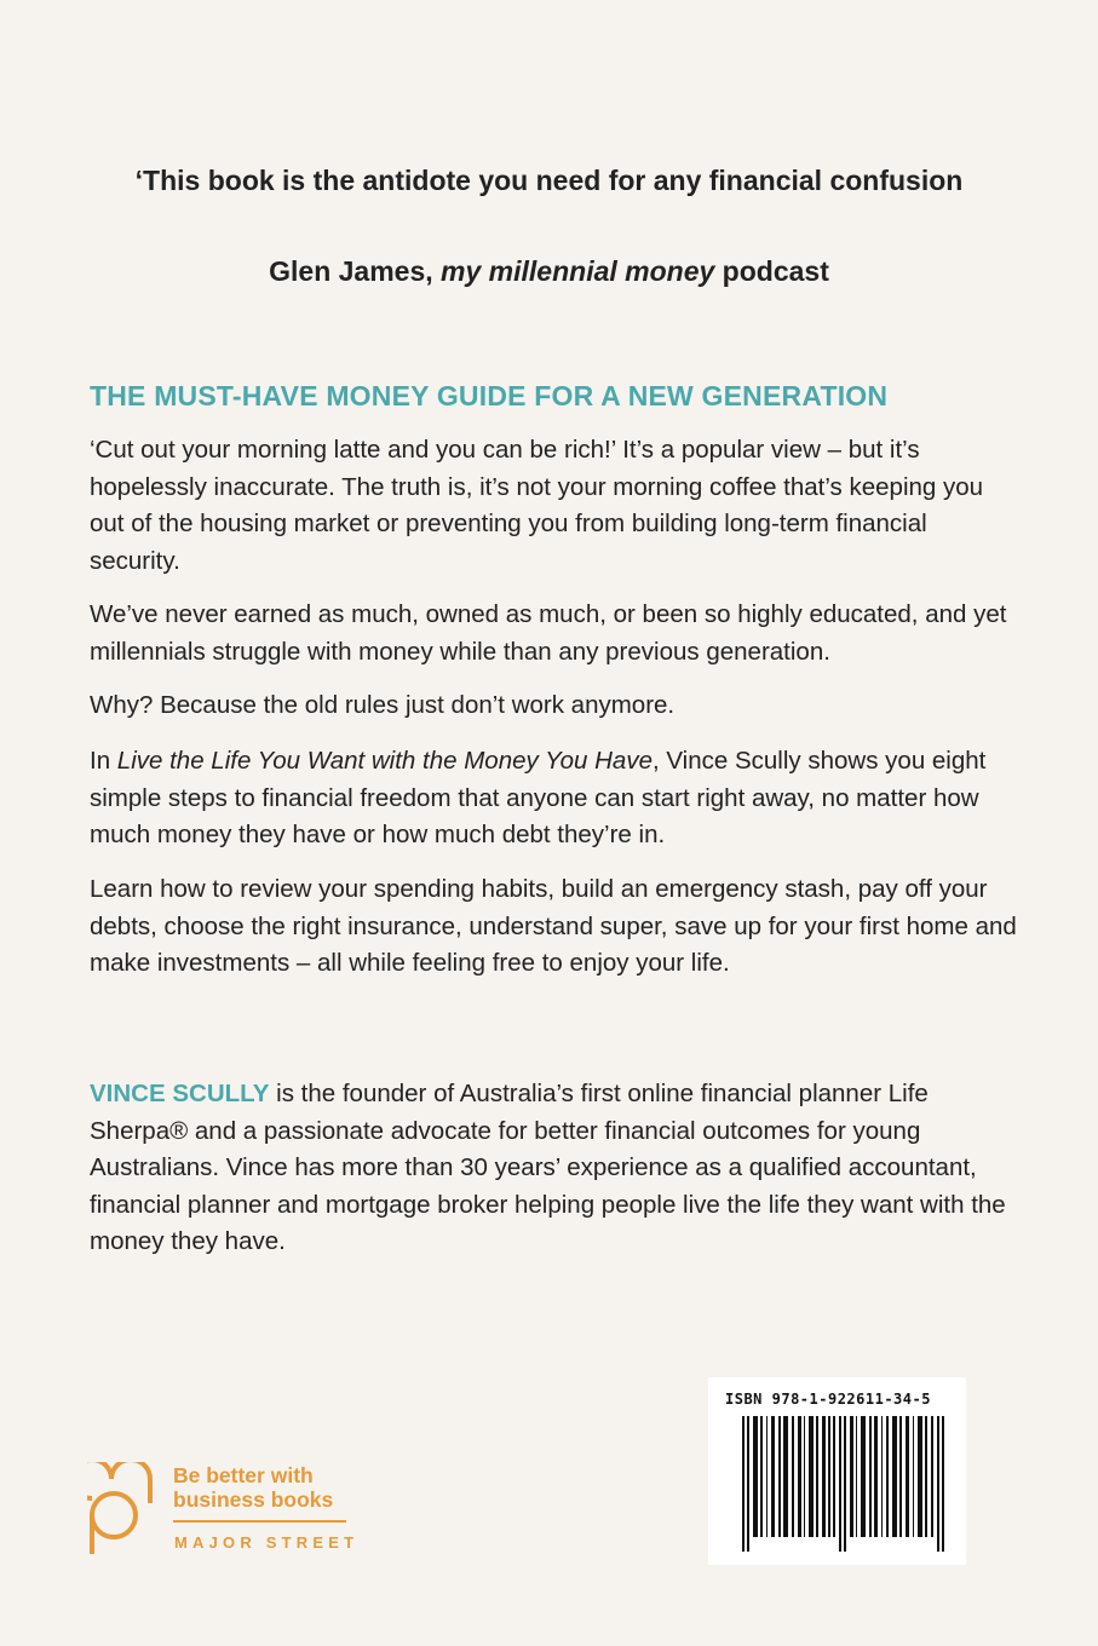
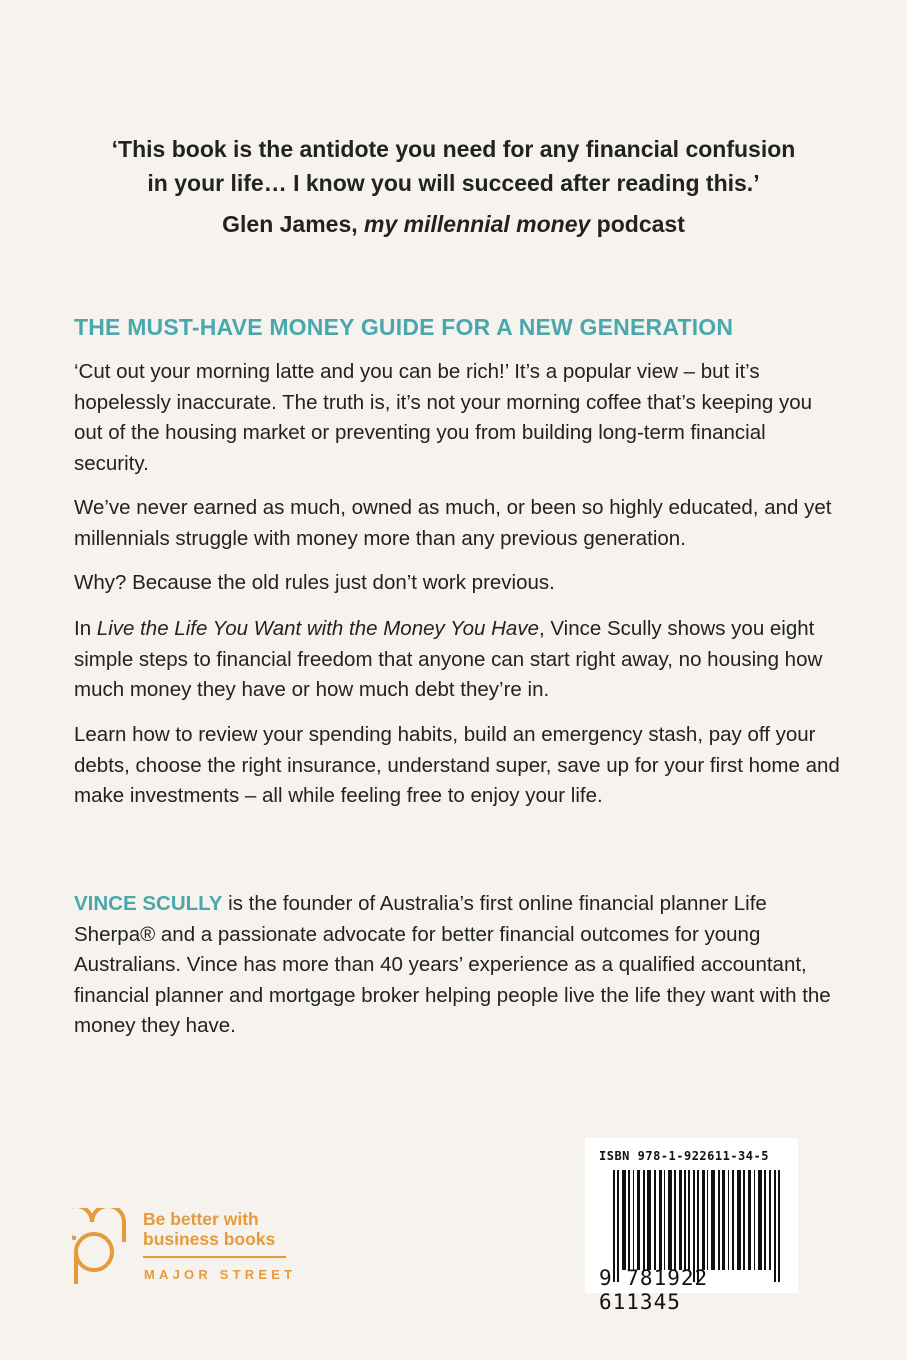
  ‘This book is the antidote you need for any financial confusion
+ in your life… I know you will succeed after reading this.’
  Glen James, my millennial money podcast
  THE MUST-HAVE MONEY GUIDE FOR A NEW GENERATION
  ‘Cut out your morning latte and you can be rich!’ It’s a popular view – but it’s hopelessly inaccurate. The truth is, it’s not your morning coffee that’s keeping you out of the housing market or preventing you from building long-term financial security.
- We’ve never earned as much, owned as much, or been so highly educated, and yet millennials struggle with money while than any previous generation.
+ We’ve never earned as much, owned as much, or been so highly educated, and yet millennials struggle with money more than any previous generation.
- Why? Because the old rules just don’t work anymore.
+ Why? Because the old rules just don’t work previous.
- In Live the Life You Want with the Money You Have, Vince Scully shows you eight simple steps to financial freedom that anyone can start right away, no matter how much money they have or how much debt they’re in.
+ In Live the Life You Want with the Money You Have, Vince Scully shows you eight simple steps to financial freedom that anyone can start right away, no housing how much money they have or how much debt they’re in.
  Learn how to review your spending habits, build an emergency stash, pay off your debts, choose the right insurance, understand super, save up for your first home and make investments – all while feeling free to enjoy your life.
- VINCE SCULLY is the founder of Australia’s first online financial planner Life Sherpa® and a passionate advocate for better financial outcomes for young Australians. Vince has more than 30 years’ experience as a qualified accountant, financial planner and mortgage broker helping people live the life they want with the money they have.
+ VINCE SCULLY is the founder of Australia’s first online financial planner Life Sherpa® and a passionate advocate for better financial outcomes for young Australians. Vince has more than 40 years’ experience as a qualified accountant, financial planner and mortgage broker helping people live the life they want with the money they have.
  Be better with
  business books
  MAJOR STREET
  ISBN 978-1-922611-34-5
+ 9 781922 611345
